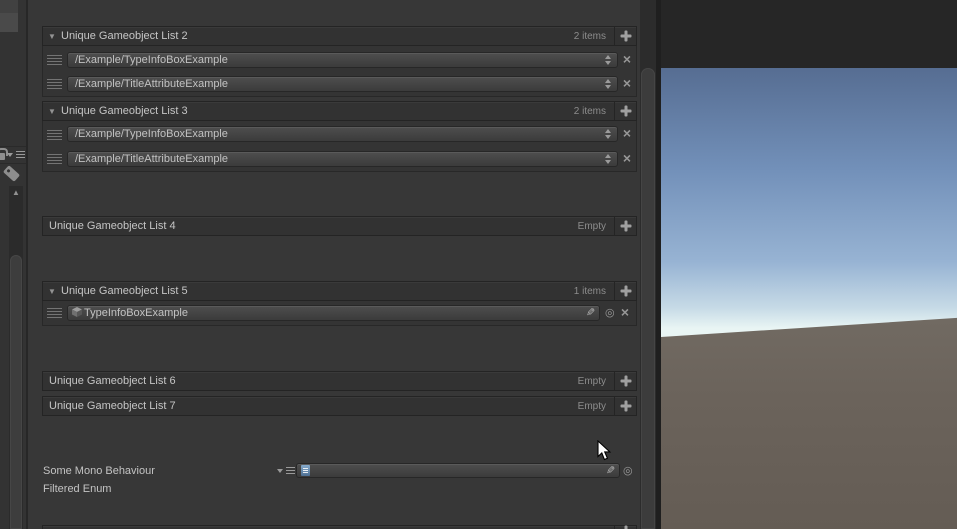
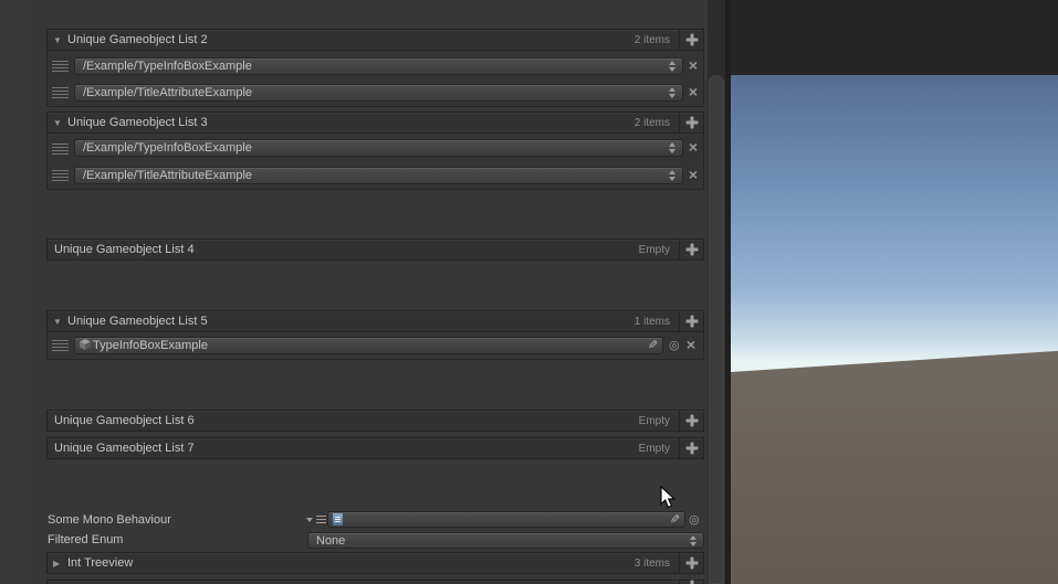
- ▲
  ▼
  Unique Gameobject List 2
  2 items
  /Example/TypeInfoBoxExample
  ×
  /Example/TitleAttributeExample
  ×
  ▼
  Unique Gameobject List 3
  2 items
  /Example/TypeInfoBoxExample
  ×
  /Example/TitleAttributeExample
  ×
  Unique Gameobject List 4
  Empty
  ▼
  Unique Gameobject List 5
  1 items
  TypeInfoBoxExample
  ◎
  ×
  Unique Gameobject List 6
  Empty
  Unique Gameobject List 7
  Empty
  Some Mono Behaviour
  ◎
  Filtered Enum
+ None
+ ▶
+ Int Treeview
+ 3 items
